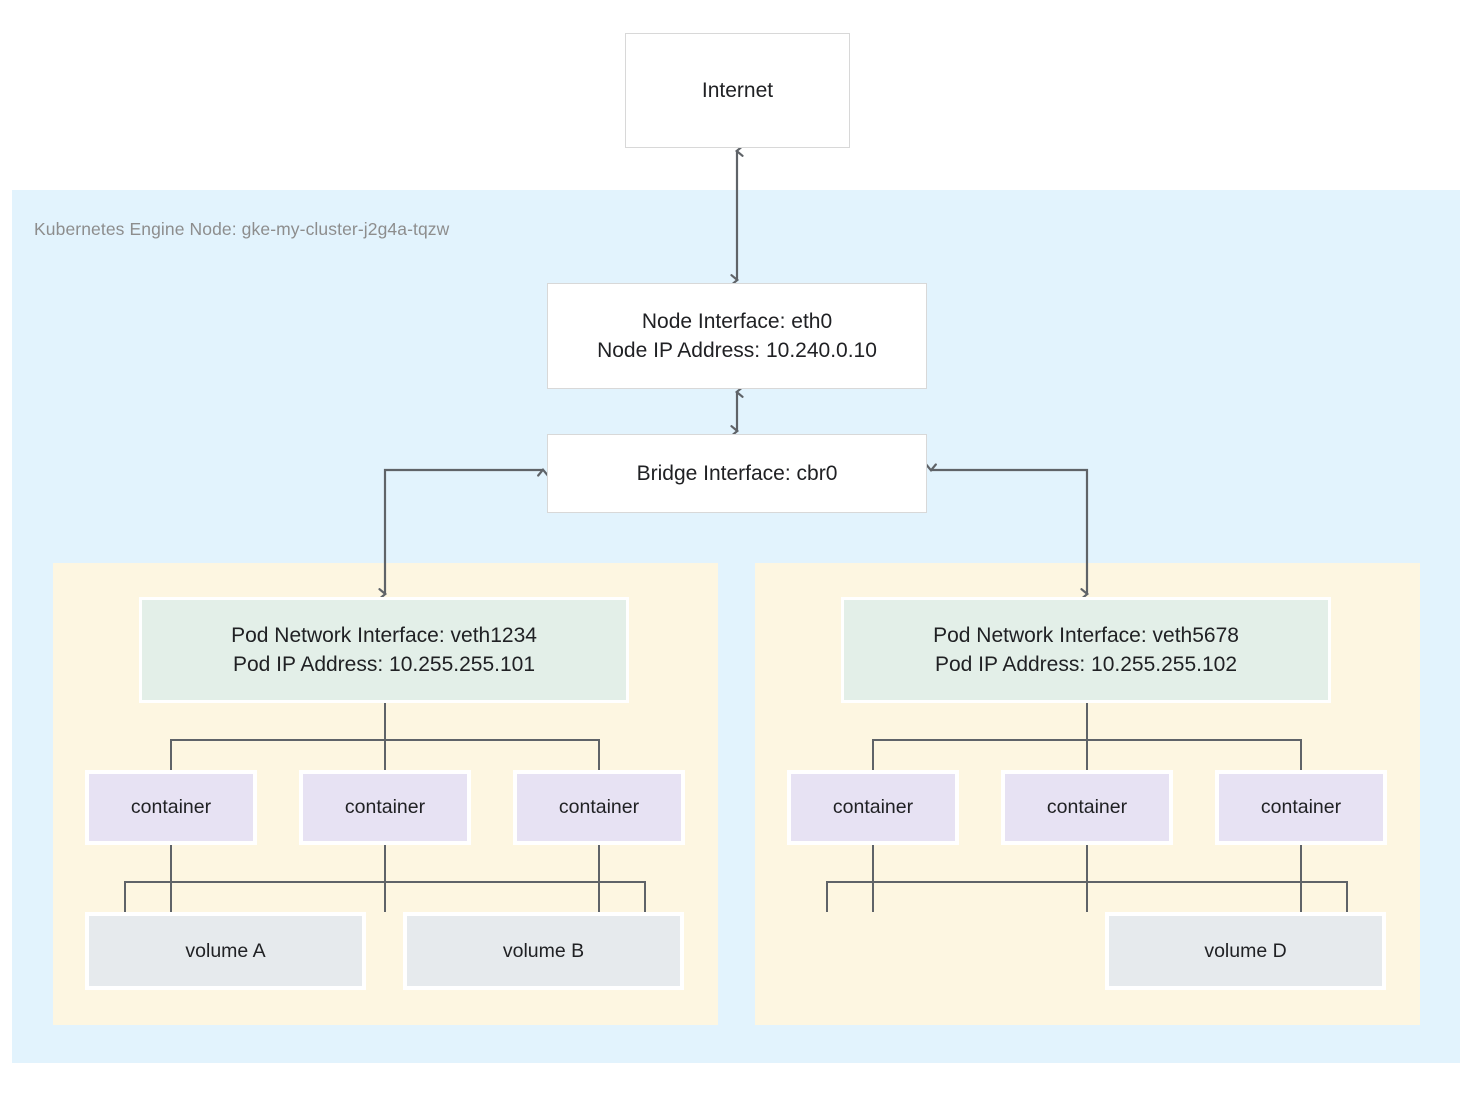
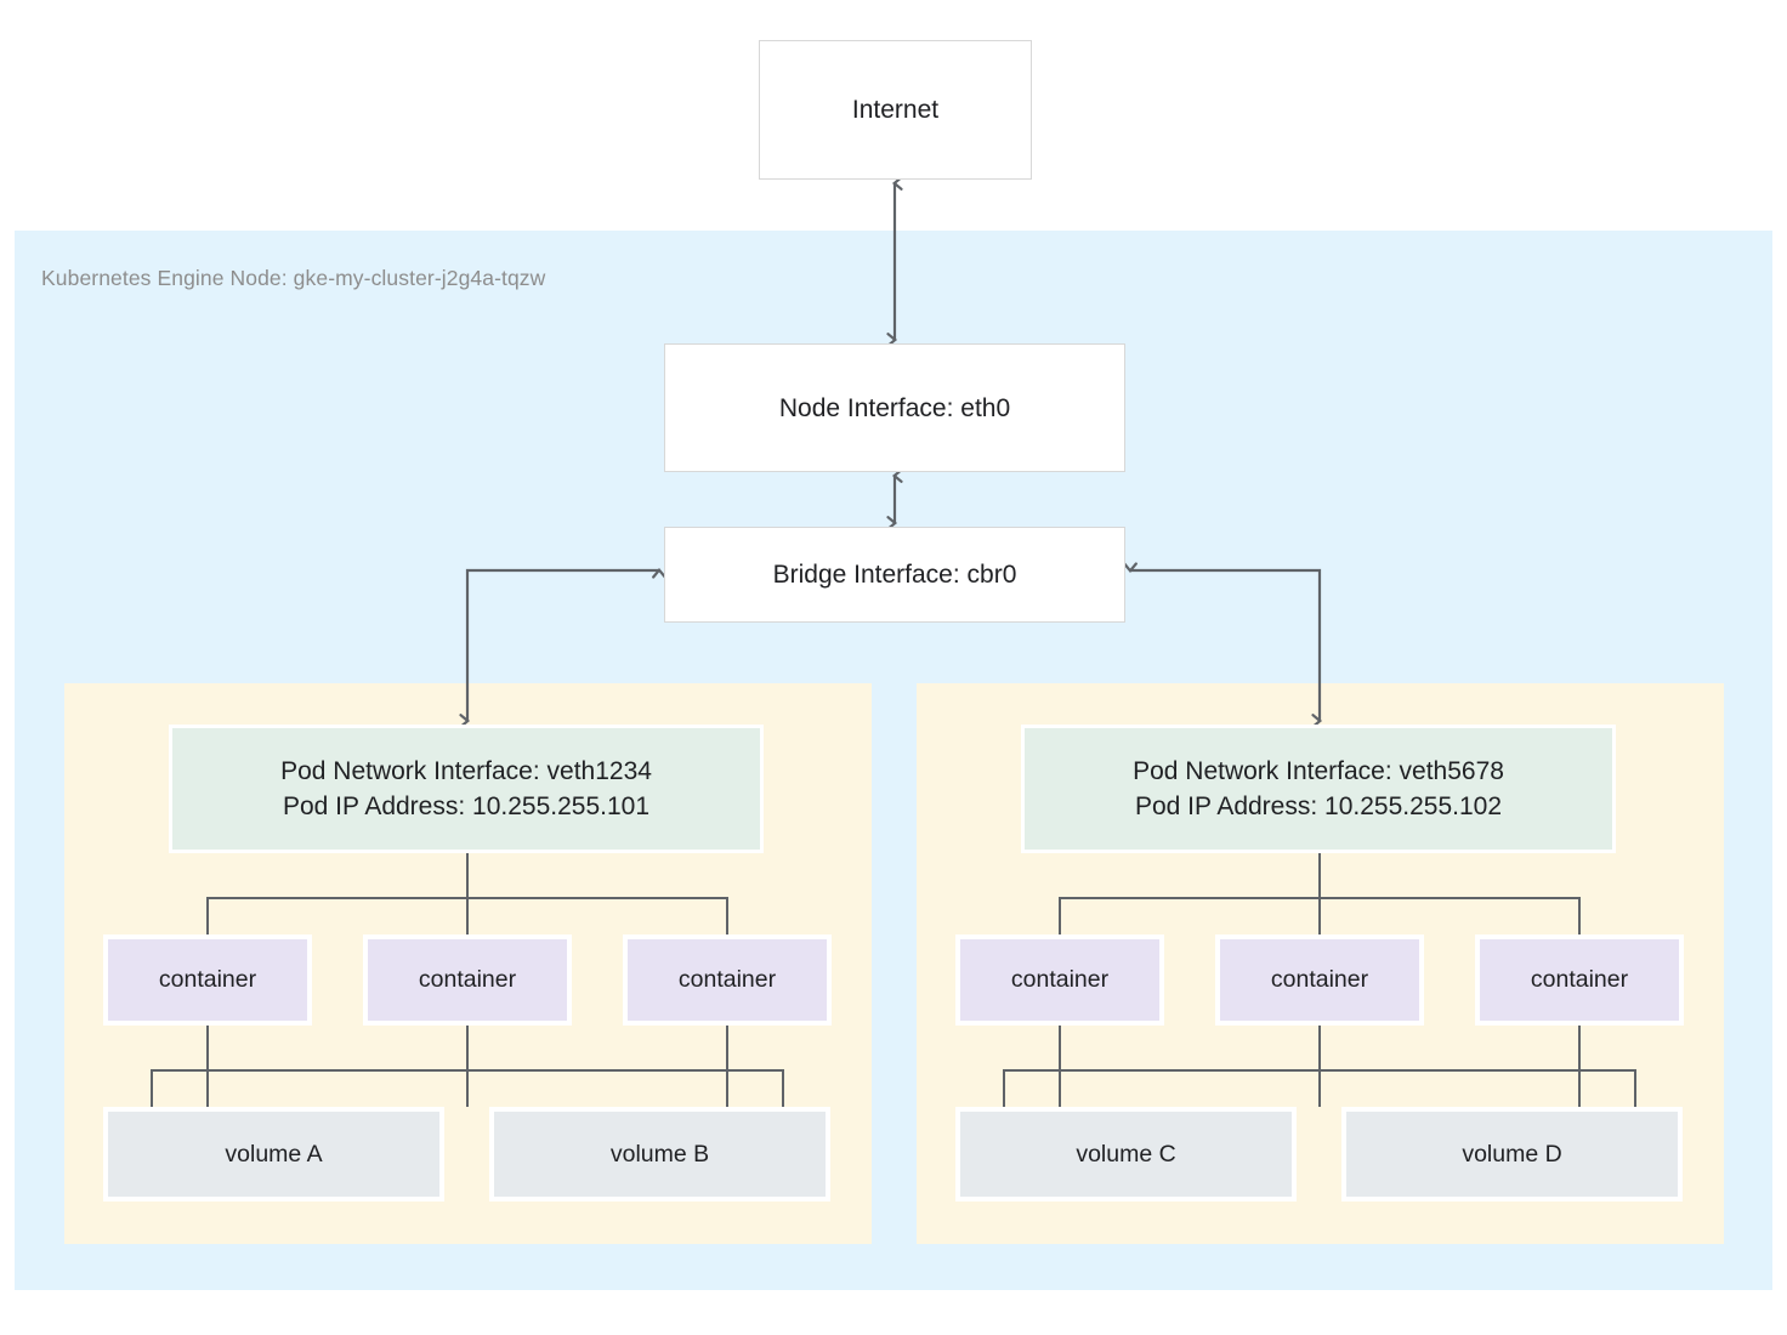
  Kubernetes Engine Node: gke-my-cluster-j2g4a-tqzw
  Internet
  Node Interface: eth0
- Node IP Address: 10.240.0.10
  Bridge Interface: cbr0
  Pod Network Interface: veth1234
  Pod IP Address: 10.255.255.101
  Pod Network Interface: veth5678
  Pod IP Address: 10.255.255.102
  container
  container
  container
  volume A
  volume B
  container
  container
  container
+ volume C
  volume D
